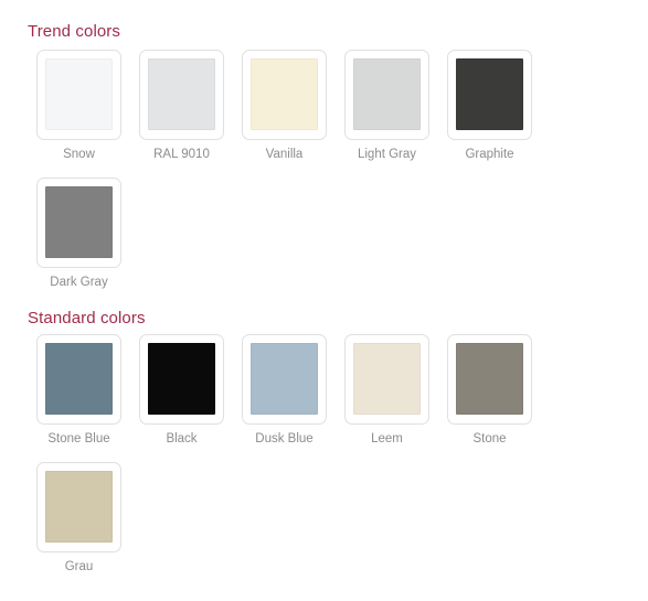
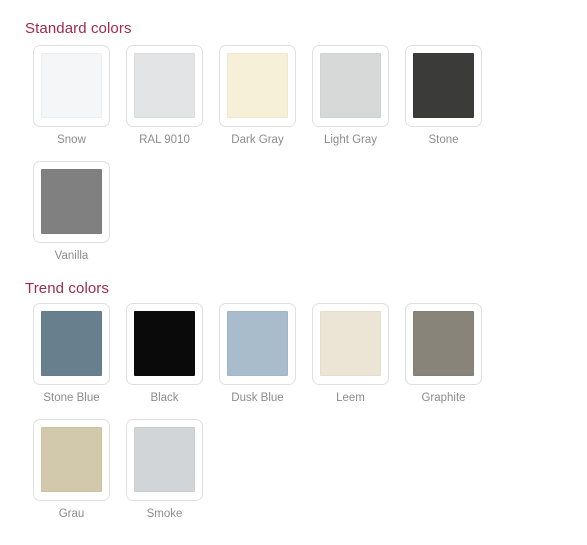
- Trend colors
+ Standard colors
  Snow
  RAL 9010
- Vanilla
+ Dark Gray
  Light Gray
- Graphite
+ Stone
- Dark Gray
+ Vanilla
- Standard colors
+ Trend colors
  Stone Blue
  Black
  Dusk Blue
  Leem
- Stone
+ Graphite
  Grau
+ Smoke
